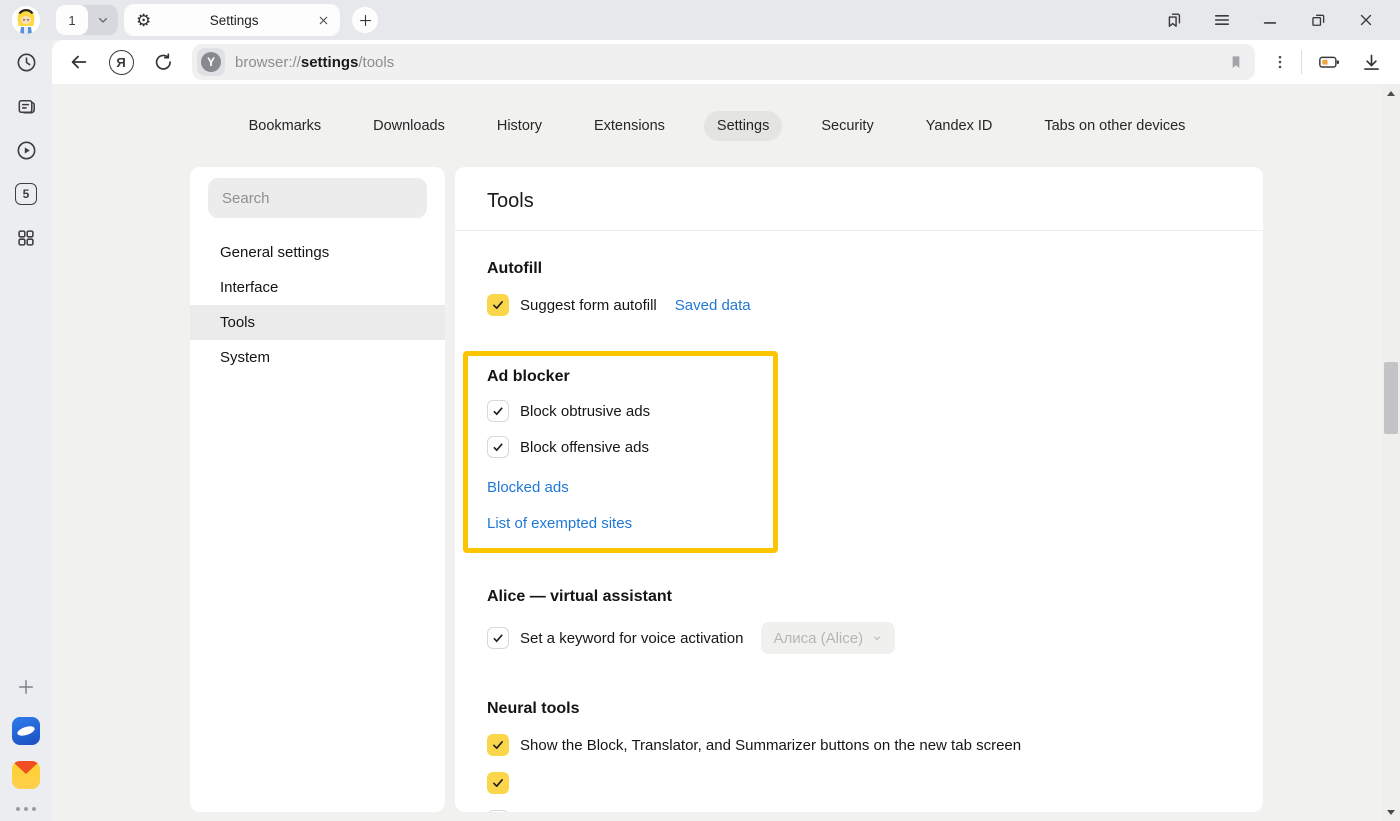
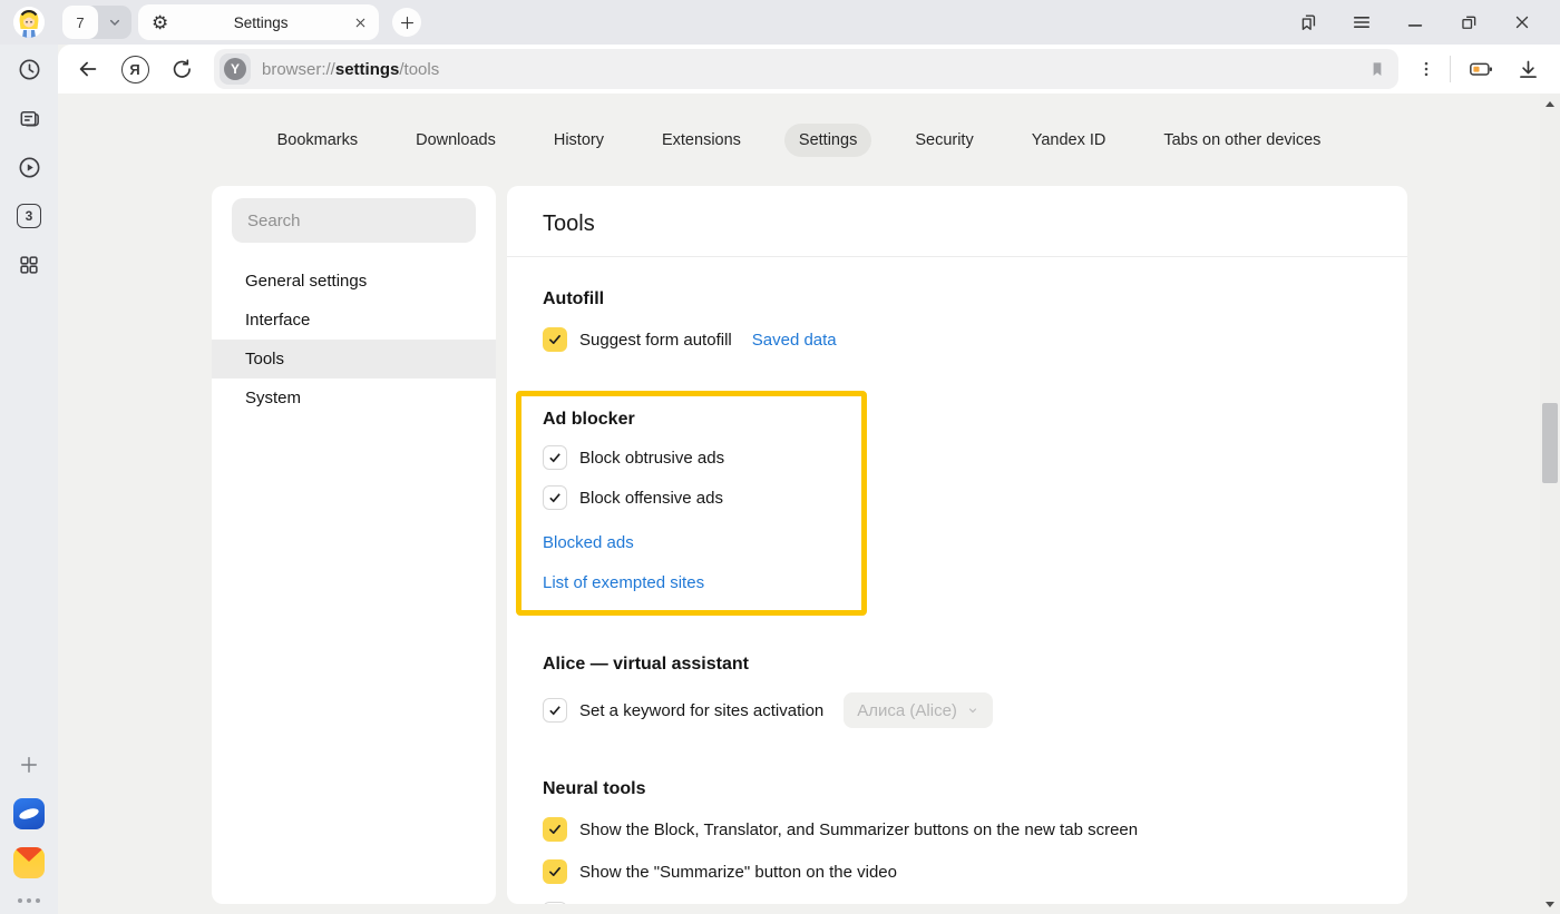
- 1
+ 7
  ⚙
  Settings
- 5
+ 3
  Я
  Y
  browser://settings/tools
  Bookmarks
  Downloads
  History
  Extensions
  Settings
  Security
  Yandex ID
  Tabs on other devices
  Search
  General settings
  Interface
  Tools
  System
  Tools
  Autofill
  Suggest form autofill
  Saved data
  Ad blocker
  Block obtrusive ads
  Block offensive ads
  Blocked ads
  List of exempted sites
  Alice — virtual assistant
- Set a keyword for voice activation
+ Set a keyword for sites activation
  Алиса (Alice)
  Neural tools
  Show the Block, Translator, and Summarizer buttons on the new tab screen
+ Show the "Summarize" button on the video
